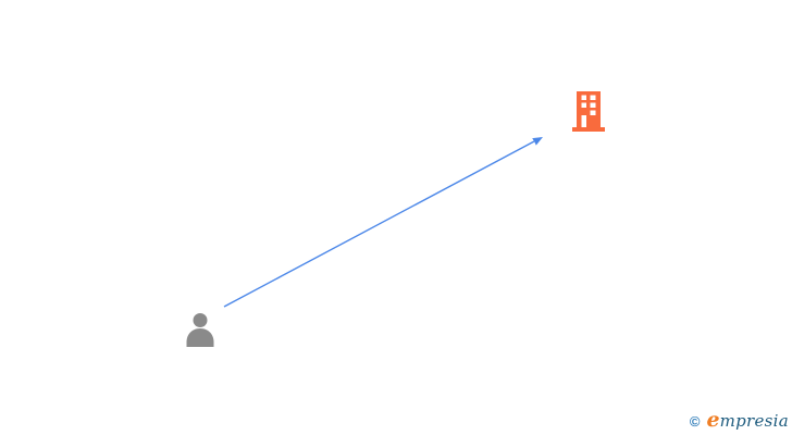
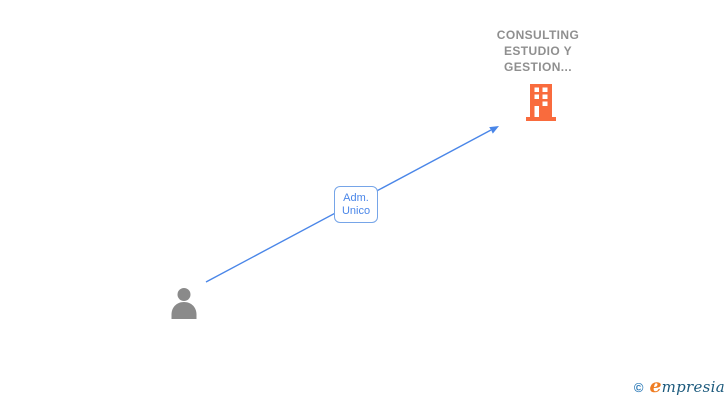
+ CONSULTING
+ ESTUDIO Y
+ GESTION...
+ Adm.
+ Unico
  ©
  e
  mpresia
